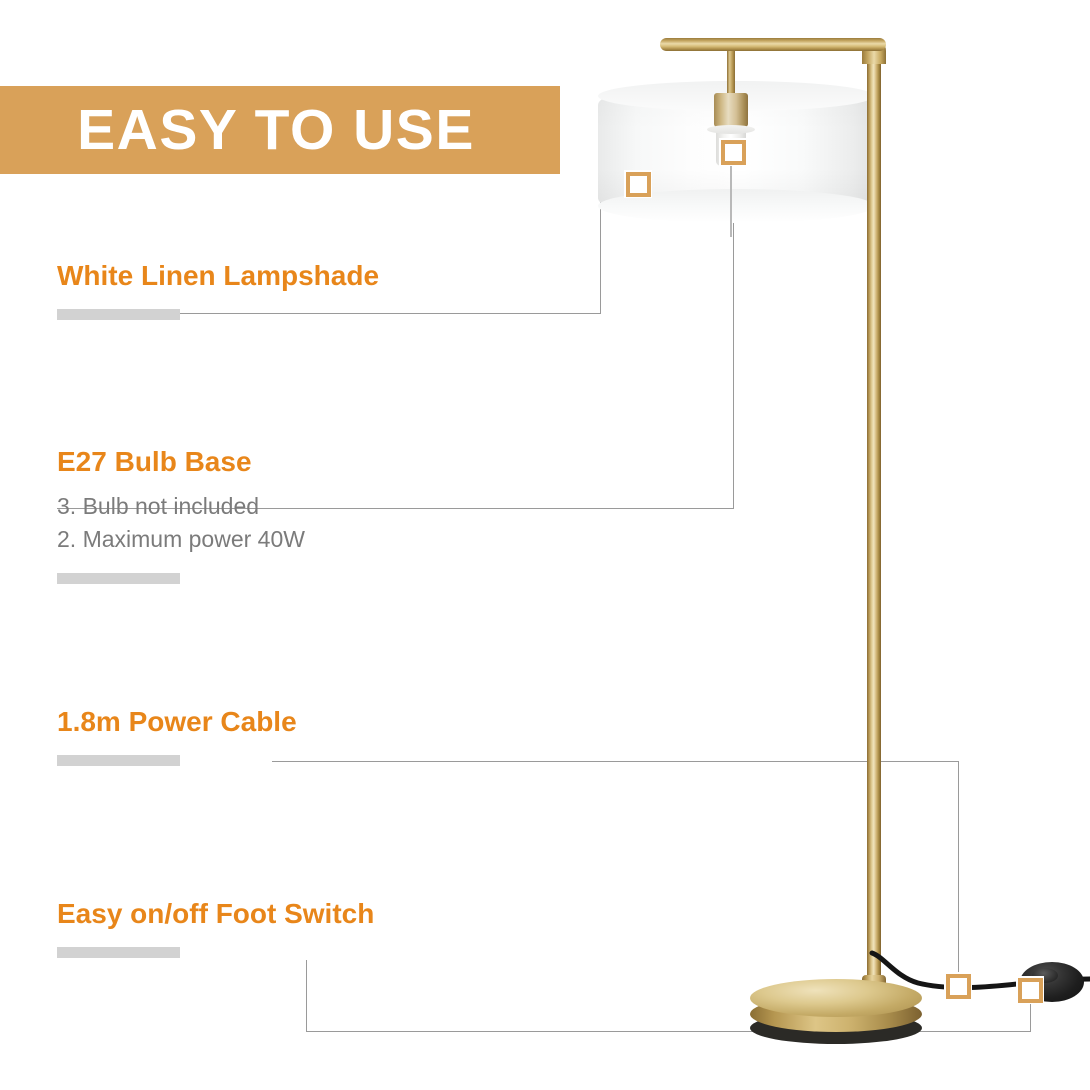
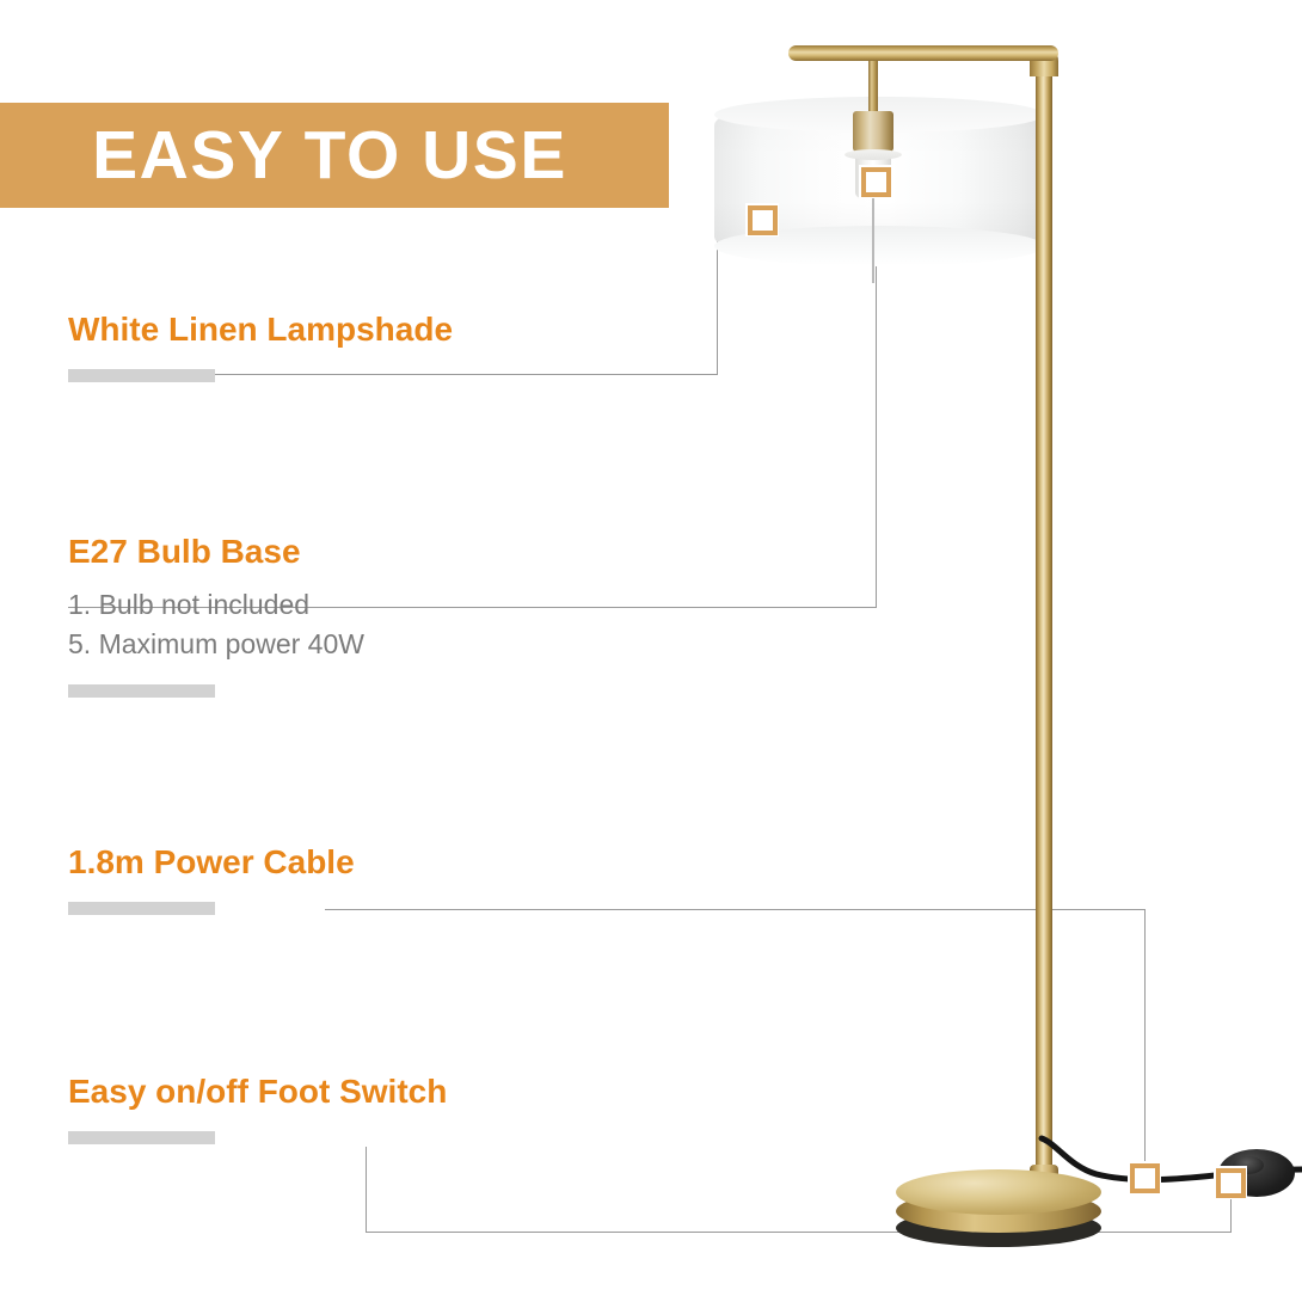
  EASY TO USE
  White Linen Lampshade
  E27 Bulb Base
- 3. Bulb not included
+ 1. Bulb not included
- 2. Maximum power 40W
+ 5. Maximum power 40W
  1.8m Power Cable
  Easy on/off Foot Switch
